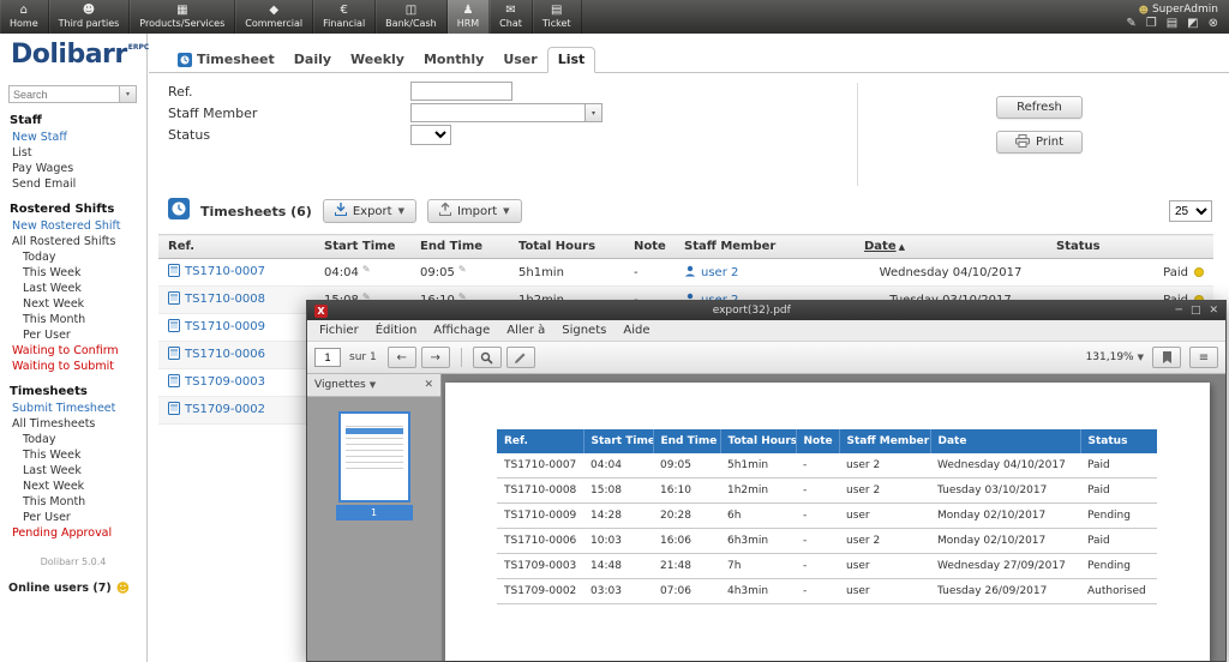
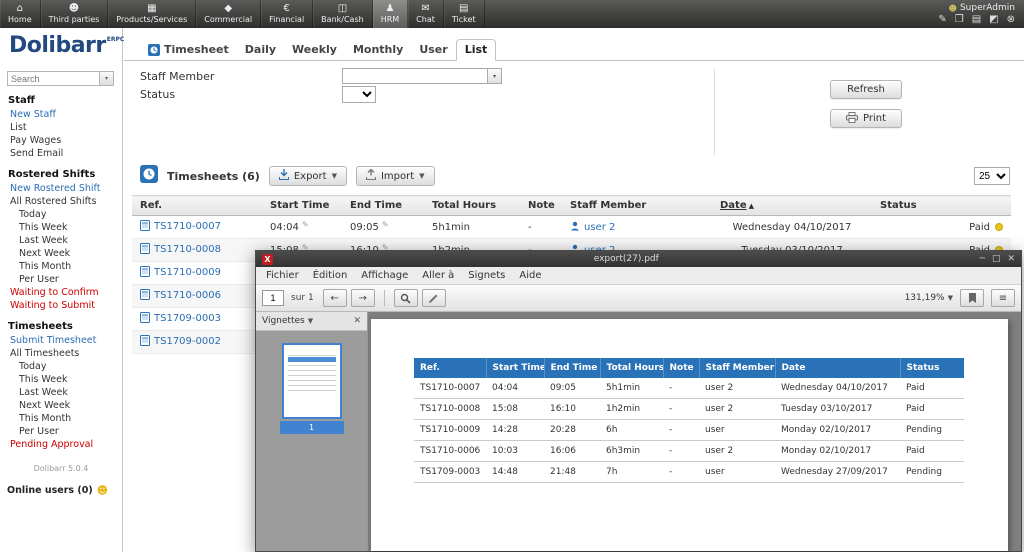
  ⌂
  Home
  ☻
  Third parties
  ▦
  Products/Services
  ◆
  Commercial
  €
  Financial
  ◫
  Bank/Cash
  ♟
  HRM
  ✉
  Chat
  ▤
  Ticket
  ☻
  SuperAdmin
  ✎
  ❐
  ▤
  ◩
  ⊗
  Search
  Staff
  New Staff
  List
  Pay Wages
  Send Email
  Rostered Shifts
  New Rostered Shift
  All Rostered Shifts
  Today
  This Week
  Last Week
  Next Week
  This Month
  Per User
  Waiting to Confirm
  Waiting to Submit
  Timesheets
  Submit Timesheet
  All Timesheets
  Today
  This Week
  Last Week
  Next Week
  This Month
  Per User
  Pending Approval
  Dolibarr 5.0.4
- Online users (7)
+ Online users (0)
  ☻
  Timesheet
  Daily
  Weekly
  Monthly
  User
  List
- Ref.
  Staff Member
  Status
  Refresh
  Print
  Timesheets (6)
  Export
  ▼
  Import
  ▼
  25
  Ref.	Start Time	End Time	Total Hours	Note	Staff Member	Date ▲	Status
  TS1710-0007	04:04 ✎	09:05 ✎	5h1min	-	user 2	Wednesday 04/10/2017	Paid
  X
- export(32).pdf
+ export(27).pdf
  ─
  □
  ✕
  Fichier
  Édition
  Affichage
  Aller à
  Signets
  Aide
  1
  sur 1
  ←
  →
  131,19%
  ▼
  ≡
  Vignettes
  ▼
  ✕
  1
  Ref.	Start Time	End Time	Total Hours	Note	Staff Member	Date	Status
  TS1710-0007	04:04	09:05	5h1min	-	user 2	Wednesday 04/10/2017	Paid
  TS1710-0008	15:08	16:10	1h2min	-	user 2	Tuesday 03/10/2017	Paid
  TS1710-0009	14:28	20:28	6h	-	user	Monday 02/10/2017	Pending
  TS1710-0006	10:03	16:06	6h3min	-	user 2	Monday 02/10/2017	Paid
  TS1709-0003	14:48	21:48	7h	-	user	Wednesday 27/09/2017	Pending
- TS1709-0002	03:03	07:06	4h3min	-	user	Tuesday 26/09/2017	Authorised
